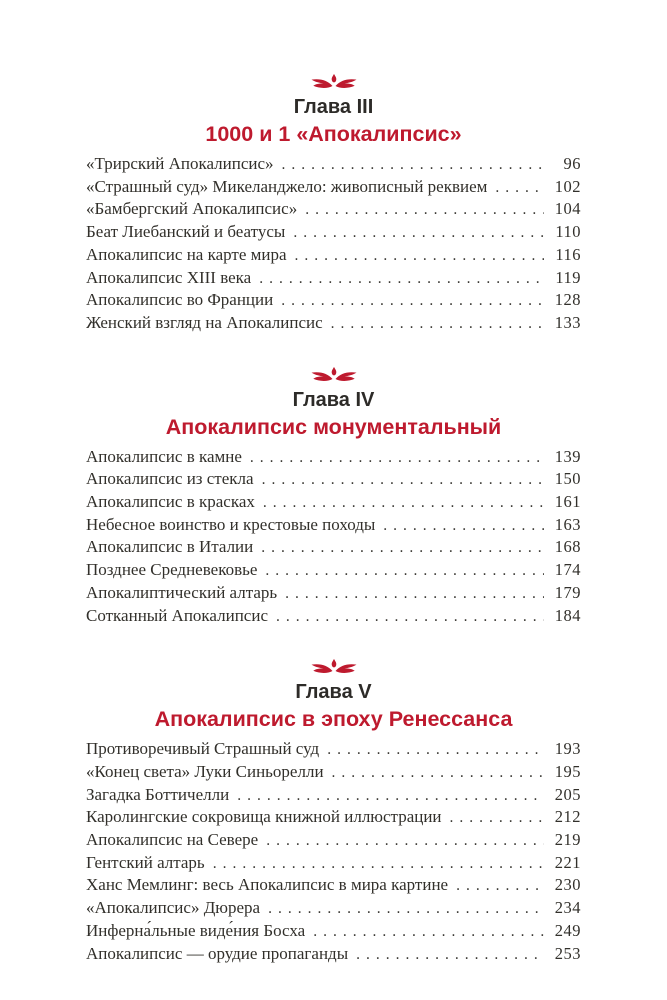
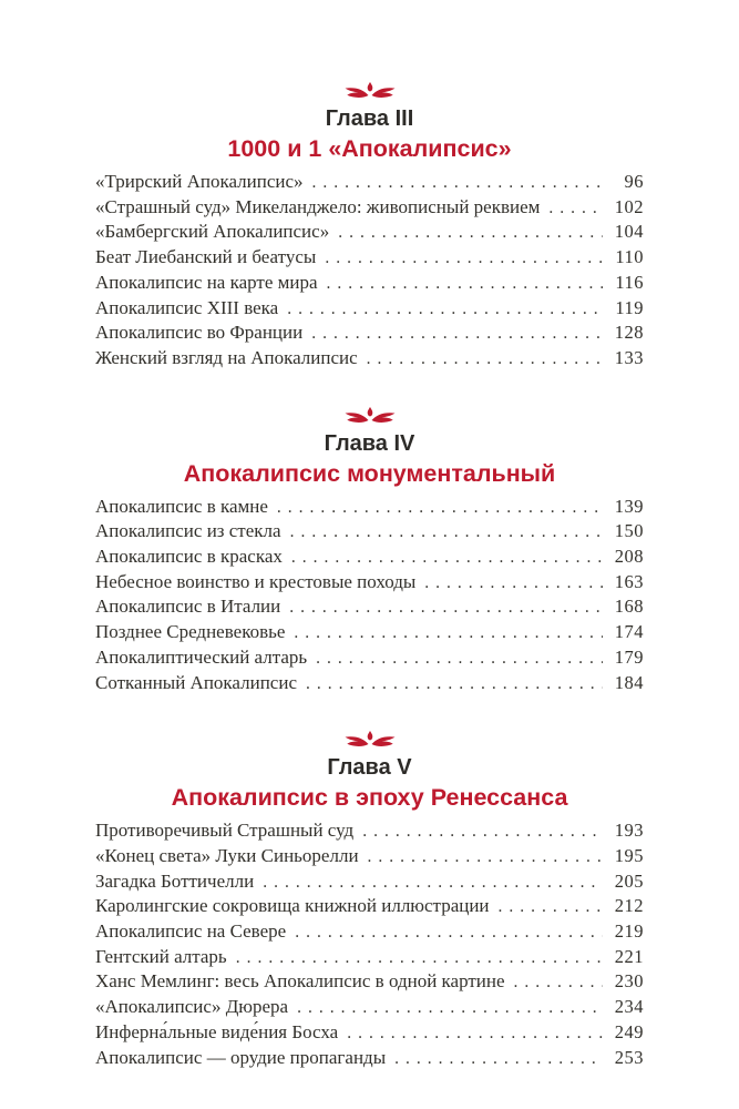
  Глава III
  1000 и 1 «Апокалипсис»
  «Трирский Апокалипсис»
  96
  «Страшный суд» Микеланджело: живописный реквием
  102
  «Бамбергский Апокалипсис»
  104
  Беат Лиебанский и беатусы
  110
  Апокалипсис на карте мира
  116
  Апокалипсис XIII века
  119
  Апокалипсис во Франции
  128
  Женский взгляд на Апокалипсис
  133
  Глава IV
  Апокалипсис монументальный
  Апокалипсис в камне
  139
  Апокалипсис из стекла
  150
  Апокалипсис в красках
- 161
+ 208
  Небесное воинство и крестовые походы
  163
  Апокалипсис в Италии
  168
  Позднее Средневековье
  174
  Апокалиптический алтарь
  179
  Сотканный Апокалипсис
  184
  Глава V
  Апокалипсис в эпоху Ренессанса
  Противоречивый Страшный суд
  193
  «Конец света» Луки Синьорелли
  195
  Загадка Боттичелли
  205
  Каролингские сокровища книжной иллюстрации
  212
  Апокалипсис на Севере
  219
  Гентский алтарь
  221
- Ханс Мемлинг: весь Апокалипсис в мира картине
+ Ханс Мемлинг: весь Апокалипсис в одной картине
  230
  «Апокалипсис» Дюрера
  234
  Инферна́льные виде́ния Босха
  249
  Апокалипсис — орудие пропаганды
  253
